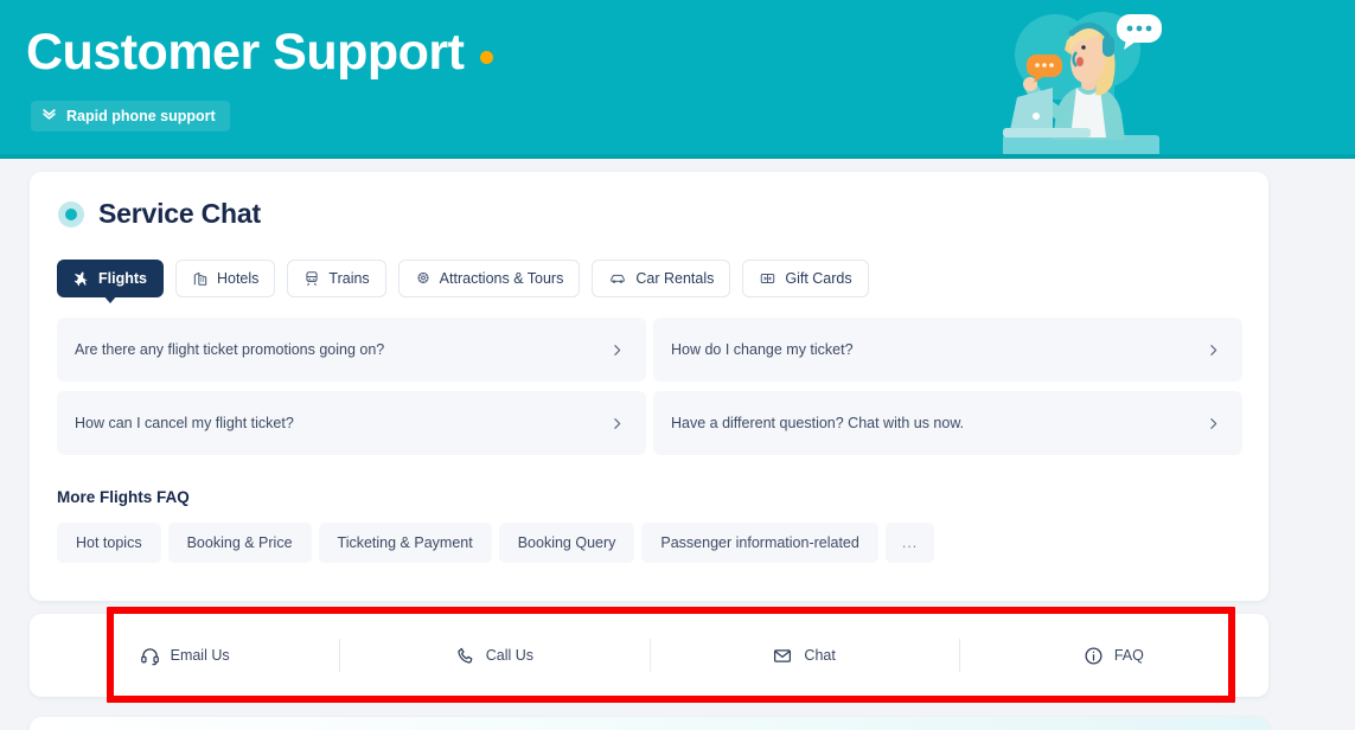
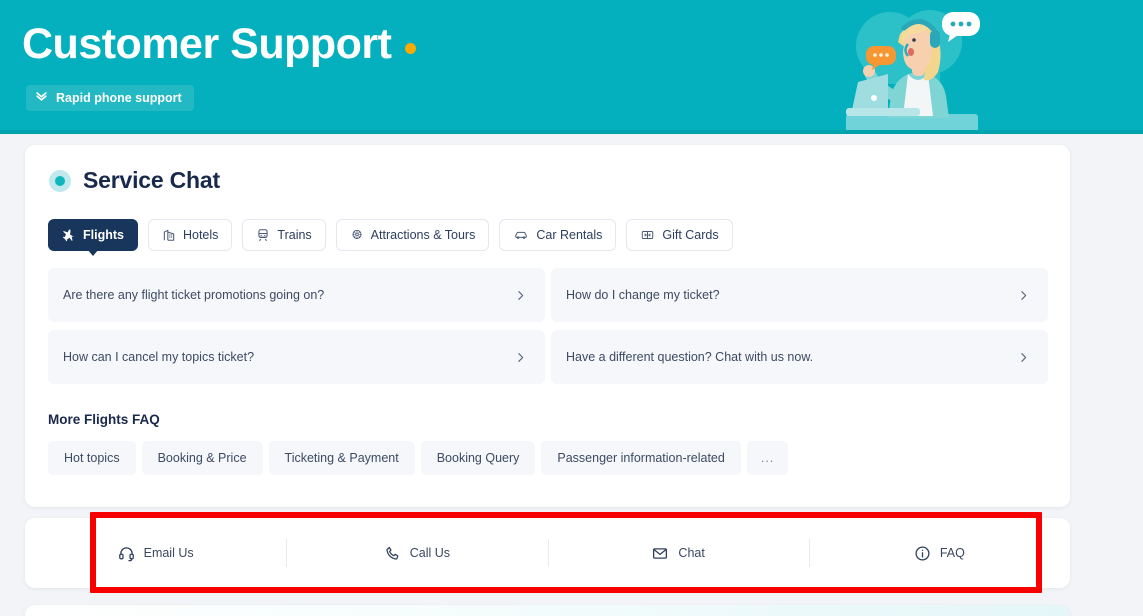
  Customer Support
  Rapid phone support
  Service Chat
  Flights
  Hotels
  Trains
  Attractions & Tours
  Car Rentals
  Gift Cards
  Are there any flight ticket promotions going on?
  How do I change my ticket?
- How can I cancel my flight ticket?
+ How can I cancel my topics ticket?
  Have a different question? Chat with us now.
  More Flights FAQ
  Hot topics
  Booking & Price
  Ticketing & Payment
  Booking Query
  Passenger information-related
  ...
  Email Us
  Call Us
  Chat
  FAQ
